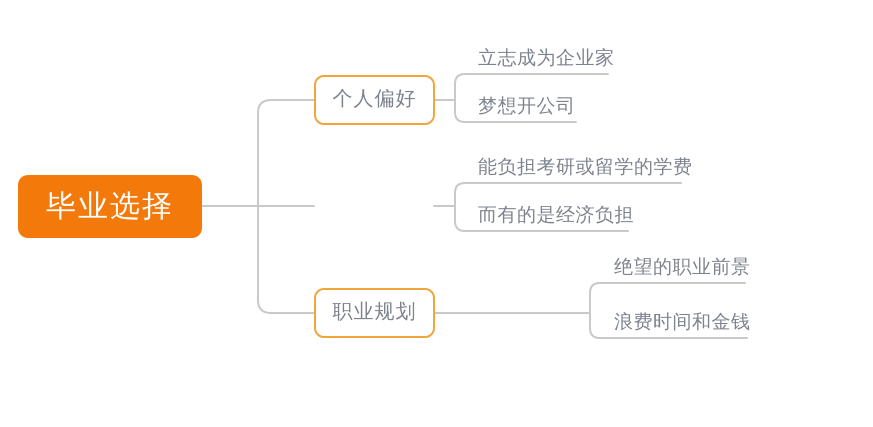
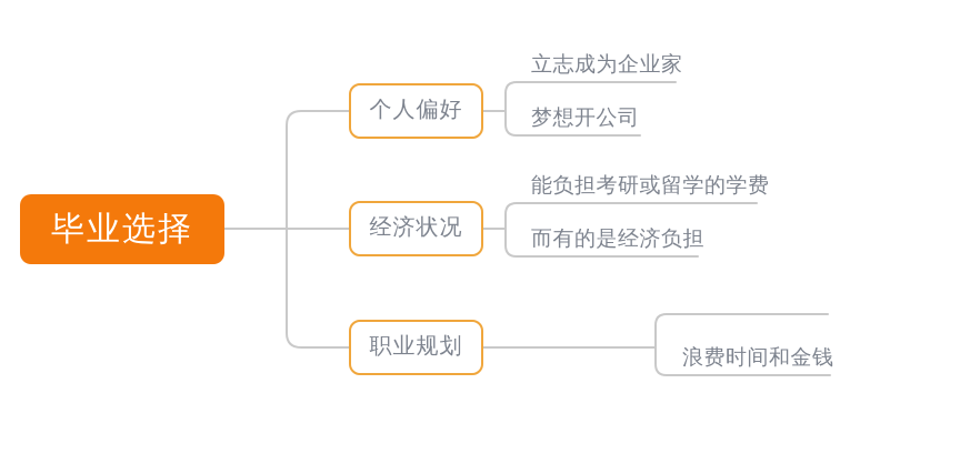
  毕业选择
  个人偏好
+ 经济状况
  职业规划
  立志成为企业家
  梦想开公司
  能负担考研或留学的学费
  而有的是经济负担
- 绝望的职业前景
  浪费时间和金钱
